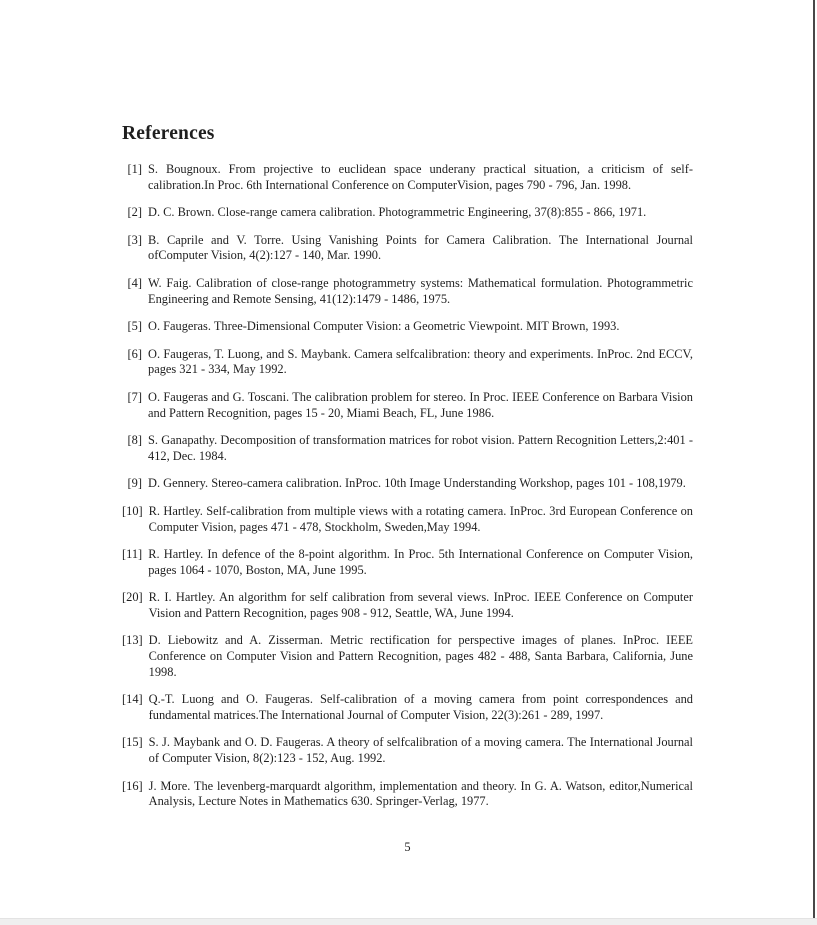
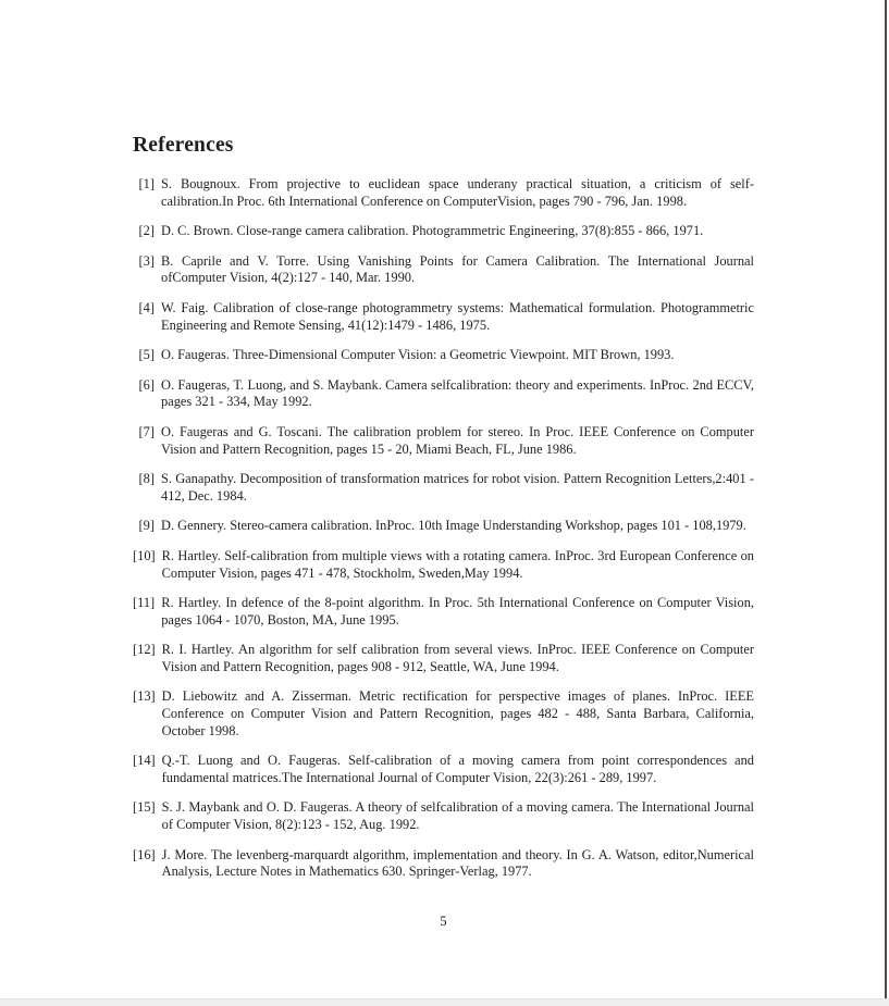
  References
  [1]
  S. Bougnoux. From projective to euclidean space underany practical situation, a criticism of self-calibration.In Proc. 6th International Conference on ComputerVision, pages 790 - 796, Jan. 1998.
  [2]
  D. C. Brown. Close-range camera calibration. Photogrammetric Engineering, 37(8):855 - 866, 1971.
  [3]
  B. Caprile and V. Torre. Using Vanishing Points for Camera Calibration. The International Journal ofComputer Vision, 4(2):127 - 140, Mar. 1990.
  [4]
  W. Faig. Calibration of close-range photogrammetry systems: Mathematical formulation. Photogrammetric Engineering and Remote Sensing, 41(12):1479 - 1486, 1975.
  [5]
  O. Faugeras. Three-Dimensional Computer Vision: a Geometric Viewpoint. MIT Brown, 1993.
  [6]
  O. Faugeras, T. Luong, and S. Maybank. Camera selfcalibration: theory and experiments. InProc. 2nd ECCV, pages 321 - 334, May 1992.
  [7]
- O. Faugeras and G. Toscani. The calibration problem for stereo. In Proc. IEEE Conference on Barbara Vision and Pattern Recognition, pages 15 - 20, Miami Beach, FL, June 1986.
+ O. Faugeras and G. Toscani. The calibration problem for stereo. In Proc. IEEE Conference on Computer Vision and Pattern Recognition, pages 15 - 20, Miami Beach, FL, June 1986.
  [8]
  S. Ganapathy. Decomposition of transformation matrices for robot vision. Pattern Recognition Letters,2:401 - 412, Dec. 1984.
  [9]
  D. Gennery. Stereo-camera calibration. InProc. 10th Image Understanding Workshop, pages 101 - 108,1979.
  [10]
  R. Hartley. Self-calibration from multiple views with a rotating camera. InProc. 3rd European Conference on Computer Vision, pages 471 - 478, Stockholm, Sweden,May 1994.
  [11]
  R. Hartley. In defence of the 8-point algorithm. In Proc. 5th International Conference on Computer Vision, pages 1064 - 1070, Boston, MA, June 1995.
- [20]
+ [12]
  R. I. Hartley. An algorithm for self calibration from several views. InProc. IEEE Conference on Computer Vision and Pattern Recognition, pages 908 - 912, Seattle, WA, June 1994.
  [13]
- D. Liebowitz and A. Zisserman. Metric rectification for perspective images of planes. InProc. IEEE Conference on Computer Vision and Pattern Recognition, pages 482 - 488, Santa Barbara, California, June 1998.
+ D. Liebowitz and A. Zisserman. Metric rectification for perspective images of planes. InProc. IEEE Conference on Computer Vision and Pattern Recognition, pages 482 - 488, Santa Barbara, California, October 1998.
  [14]
  Q.-T. Luong and O. Faugeras. Self-calibration of a moving camera from point correspondences and fundamental matrices.The International Journal of Computer Vision, 22(3):261 - 289, 1997.
  [15]
  S. J. Maybank and O. D. Faugeras. A theory of selfcalibration of a moving camera. The International Journal of Computer Vision, 8(2):123 - 152, Aug. 1992.
  [16]
  J. More. The levenberg-marquardt algorithm, implementation and theory. In G. A. Watson, editor,Numerical Analysis, Lecture Notes in Mathematics 630. Springer-Verlag, 1977.
  5
